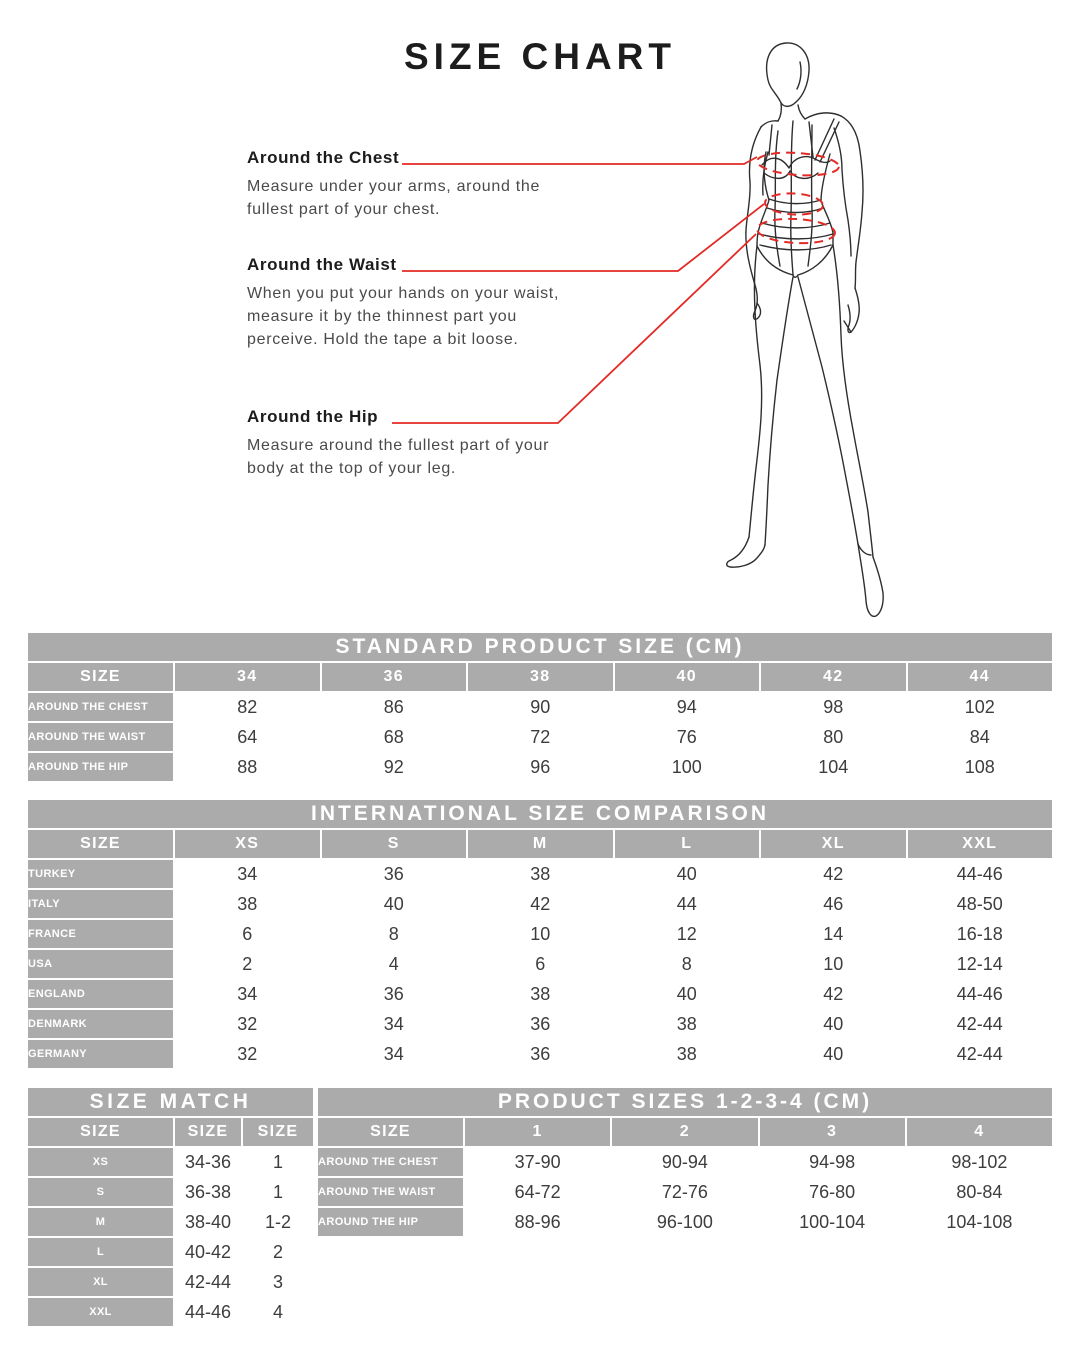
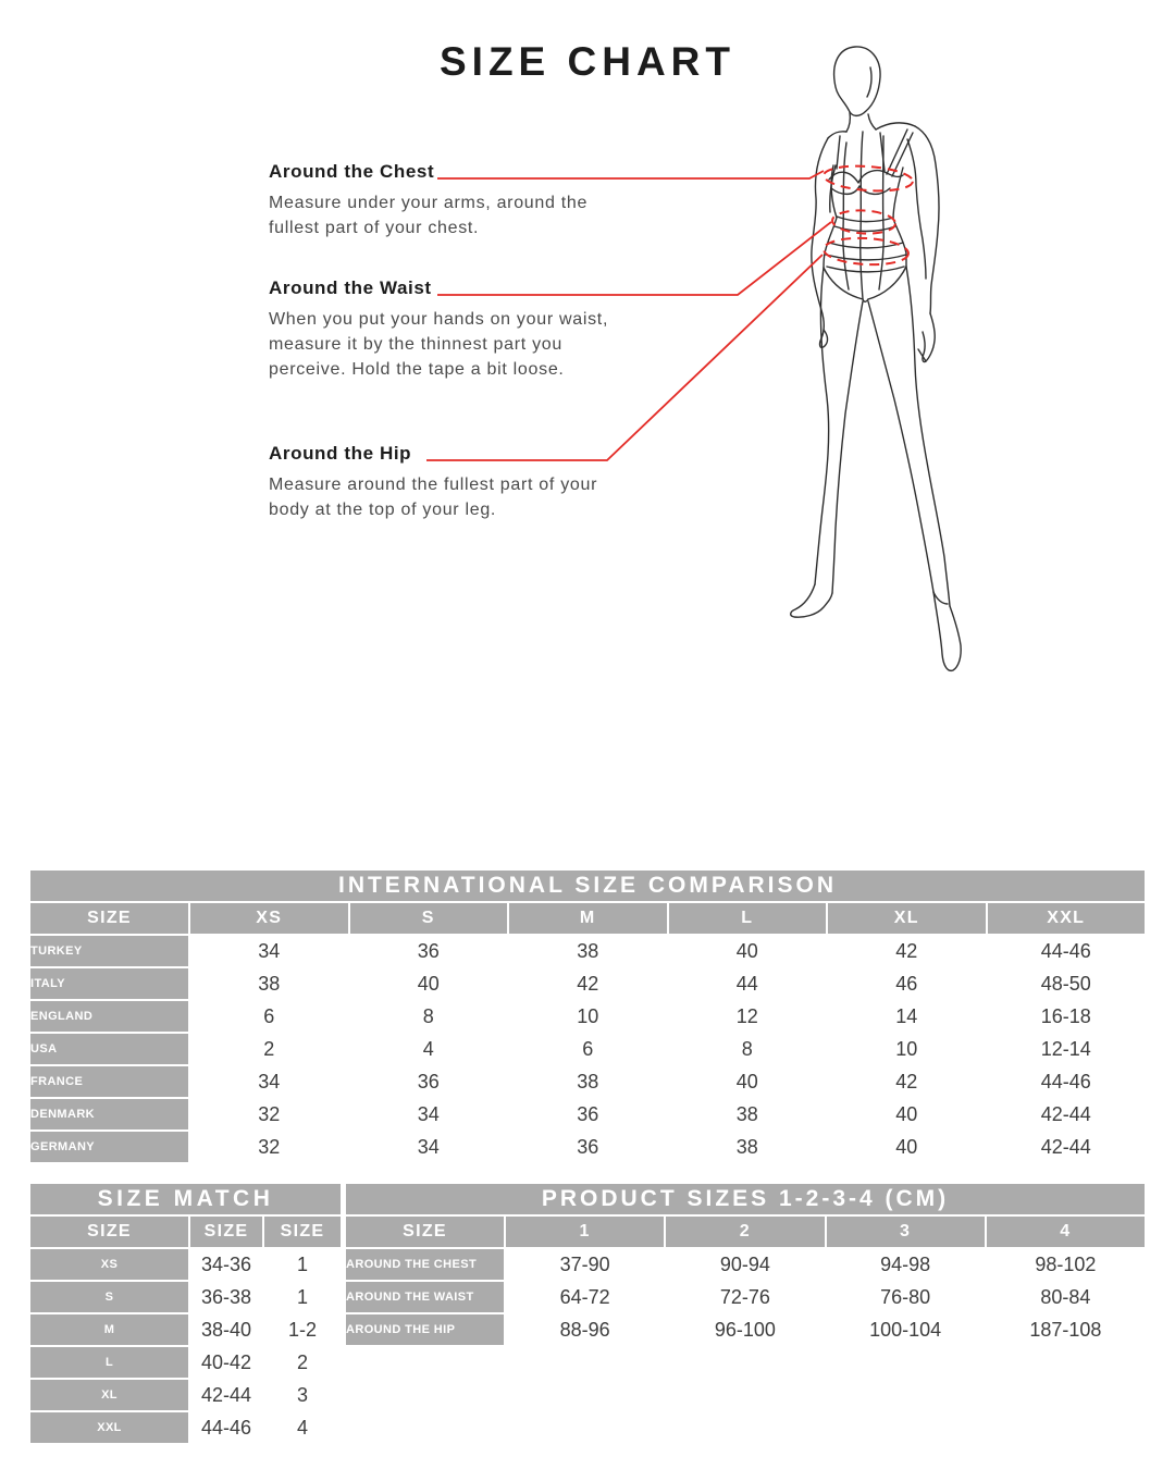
  SIZE CHART
  Around the Chest
  Measure under your arms, around the
  fullest part of your chest.
  Around the Waist
  When you put your hands on your waist,
  measure it by the thinnest part you
  perceive. Hold the tape a bit loose.
  Around the Hip
  Measure around the fullest part of your
  body at the top of your leg.
- STANDARD PRODUCT SIZE (CM)
- SIZE	34	36	38	40	42	44
- AROUND THE CHEST	82	86	90	94	98	102
- AROUND THE WAIST	64	68	72	76	80	84
- AROUND THE HIP	88	92	96	100	104	108
  INTERNATIONAL SIZE COMPARISON
  SIZE	XS	S	M	L	XL	XXL
  TURKEY	34	36	38	40	42	44-46
  ITALY	38	40	42	44	46	48-50
- FRANCE	6	8	10	12	14	16-18
+ ENGLAND	6	8	10	12	14	16-18
  USA	2	4	6	8	10	12-14
- ENGLAND	34	36	38	40	42	44-46
+ FRANCE	34	36	38	40	42	44-46
  DENMARK	32	34	36	38	40	42-44
  GERMANY	32	34	36	38	40	42-44
  SIZE MATCH
  SIZE	SIZE	SIZE
  XS	34-36	1
  S	36-38	1
  M	38-40	1-2
  L	40-42	2
  XL	42-44	3
  XXL	44-46	4
  PRODUCT SIZES 1-2-3-4 (CM)
  SIZE	1	2	3	4
  AROUND THE CHEST	37-90	90-94	94-98	98-102
  AROUND THE WAIST	64-72	72-76	76-80	80-84
- AROUND THE HIP	88-96	96-100	100-104	104-108
+ AROUND THE HIP	88-96	96-100	100-104	187-108
